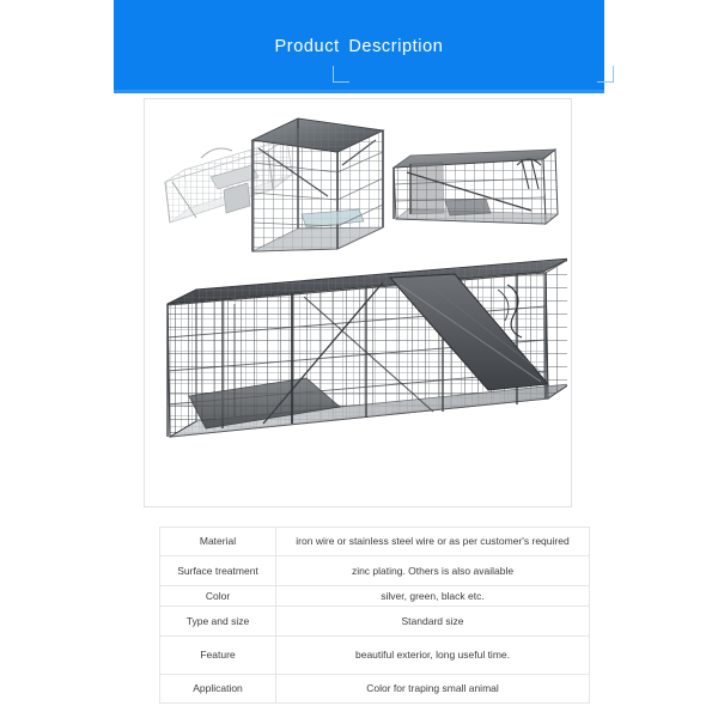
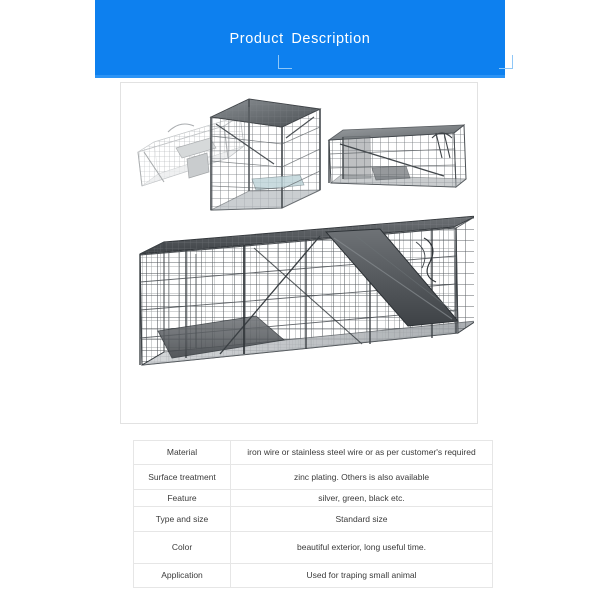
  Product Description
  Material	iron wire or stainless steel wire or as per customer's required
  Surface treatment	zinc plating. Others is also available
- Color	silver, green, black etc.
+ Feature	silver, green, black etc.
  Type and size	Standard size
- Feature	beautiful exterior, long useful time.
+ Color	beautiful exterior, long useful time.
- Application	Color for traping small animal
+ Application	Used for traping small animal
